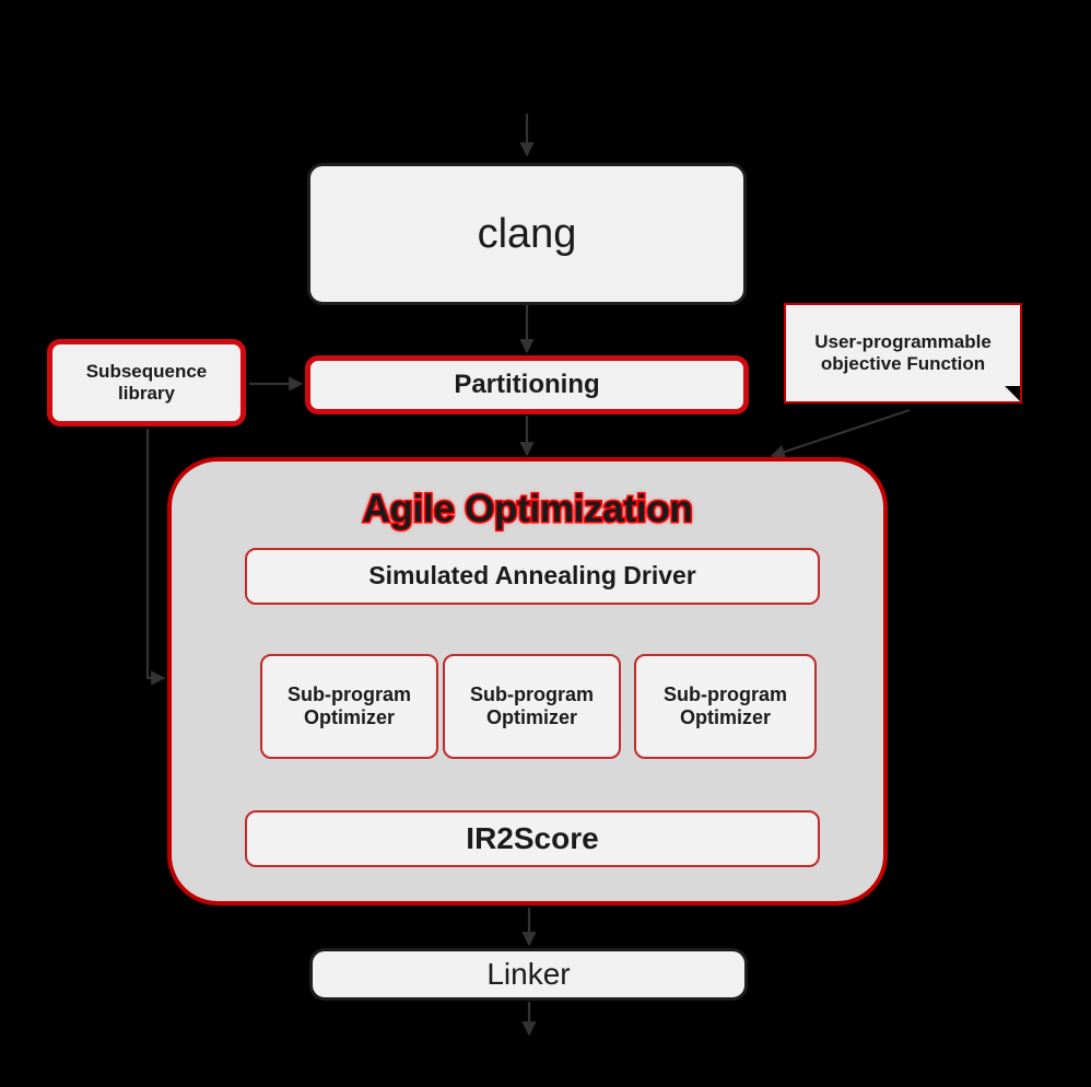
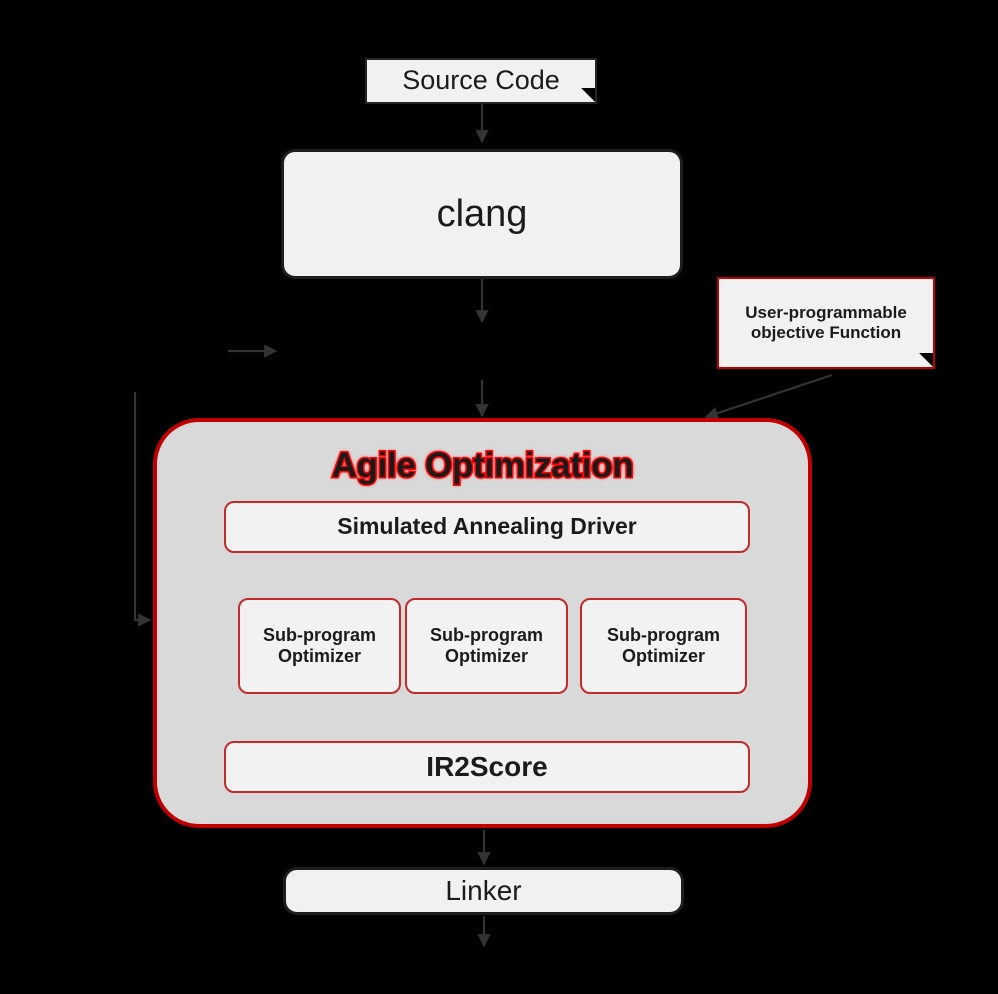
+ Source Code
  clang
- Subsequence
- library
- Partitioning
  User-programmable
  objective Function
  Agile Optimization
  Simulated Annealing Driver
  Sub-program
  Optimizer
  Sub-program
  Optimizer
  Sub-program
  Optimizer
  IR2Score
  Linker
